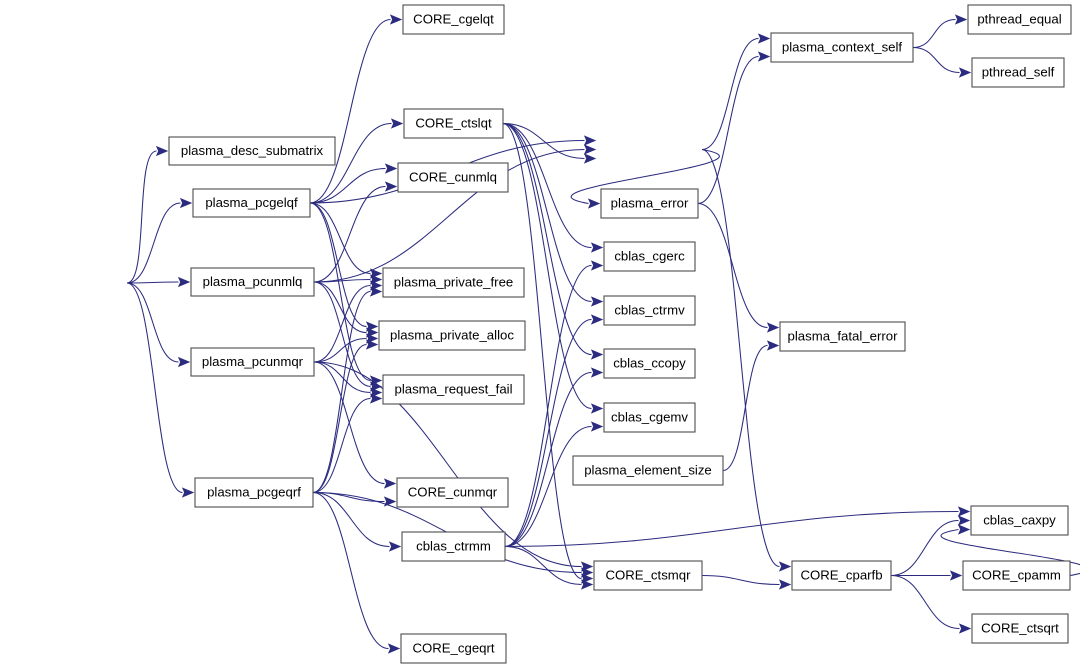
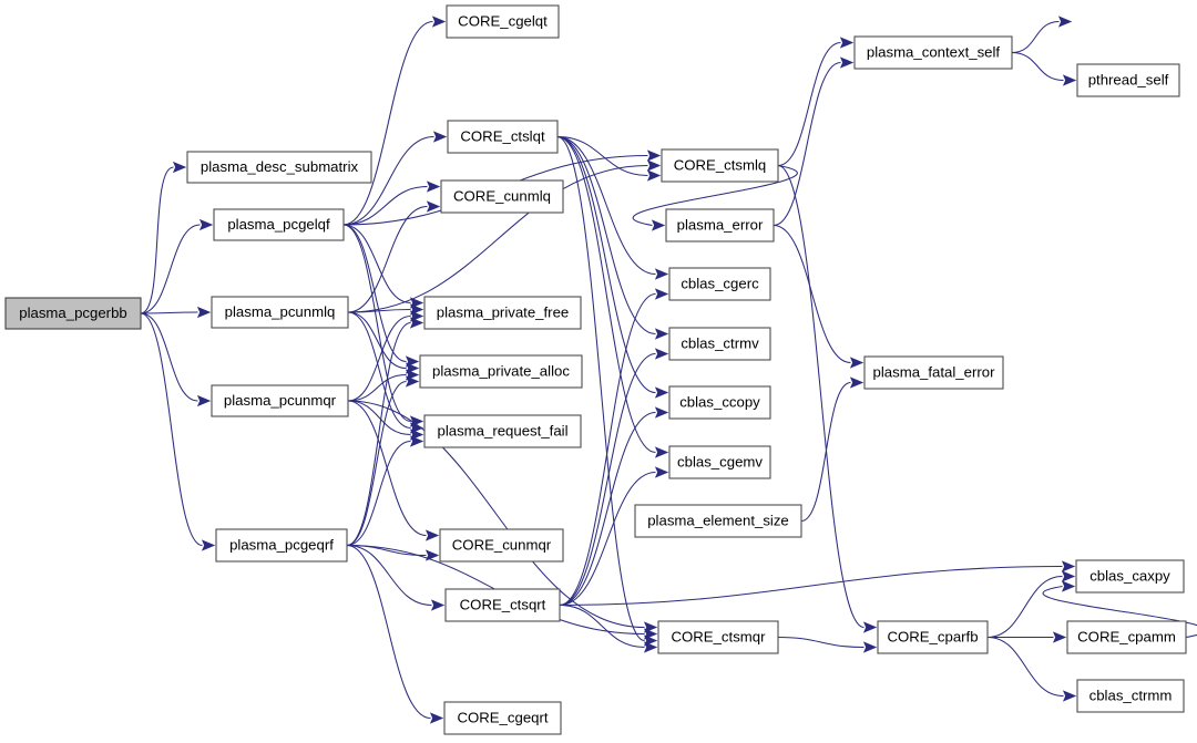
+ plasma_pcgerbb
  plasma_desc_submatrix
  plasma_pcgelqf
  plasma_pcunmlq
  plasma_pcunmqr
  plasma_pcgeqrf
  CORE_cgelqt
  CORE_ctslqt
  CORE_cunmlq
  plasma_private_free
  plasma_private_alloc
  plasma_request_fail
  CORE_cunmqr
- cblas_ctrmm
+ CORE_ctsqrt
  CORE_cgeqrt
+ CORE_ctsmlq
  plasma_error
  cblas_cgerc
  cblas_ctrmv
  cblas_ccopy
  cblas_cgemv
  plasma_element_size
  CORE_ctsmqr
  plasma_context_self
  plasma_fatal_error
  CORE_cparfb
- pthread_equal
  pthread_self
  cblas_caxpy
  CORE_cpamm
- CORE_ctsqrt
+ cblas_ctrmm
